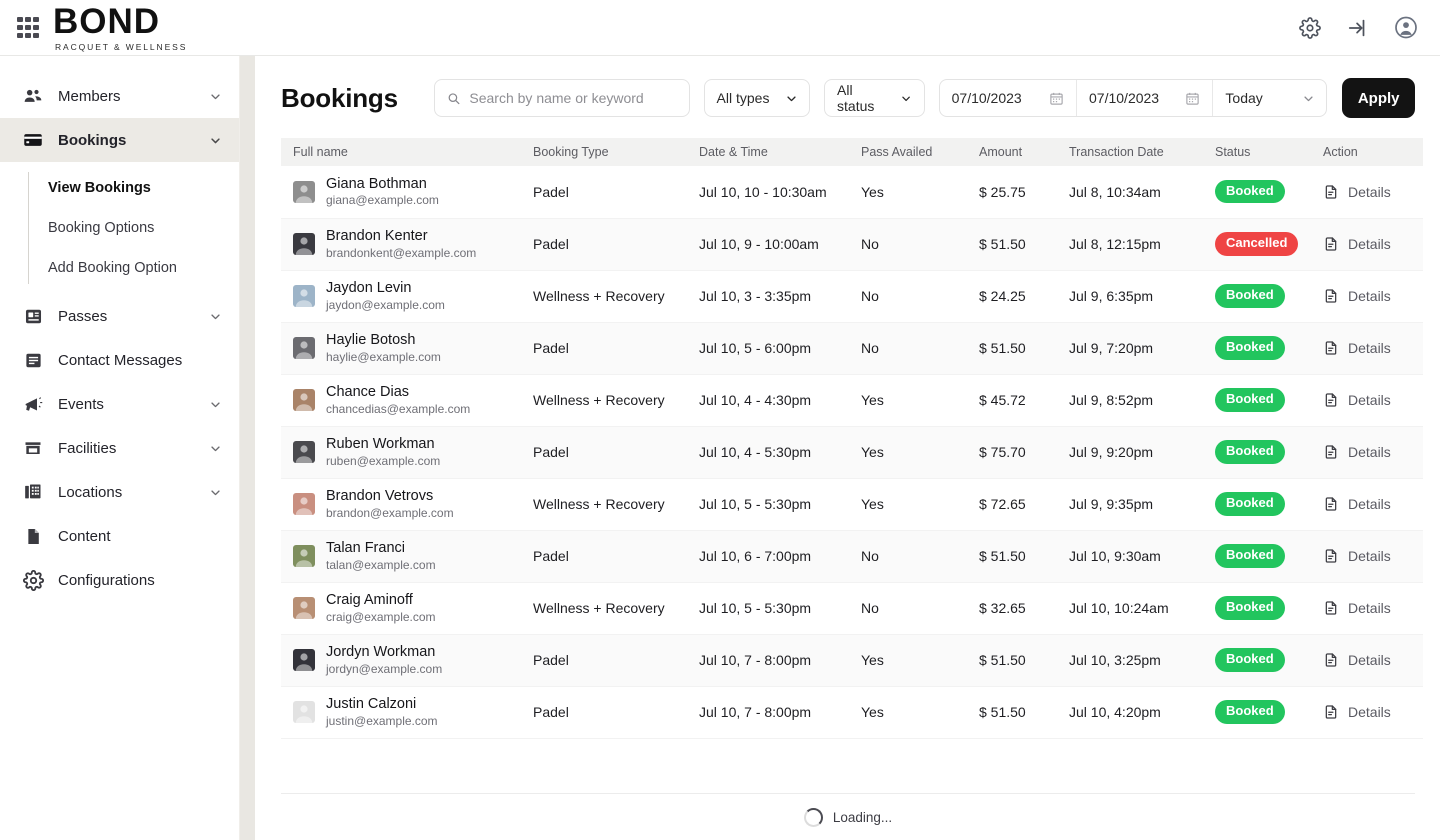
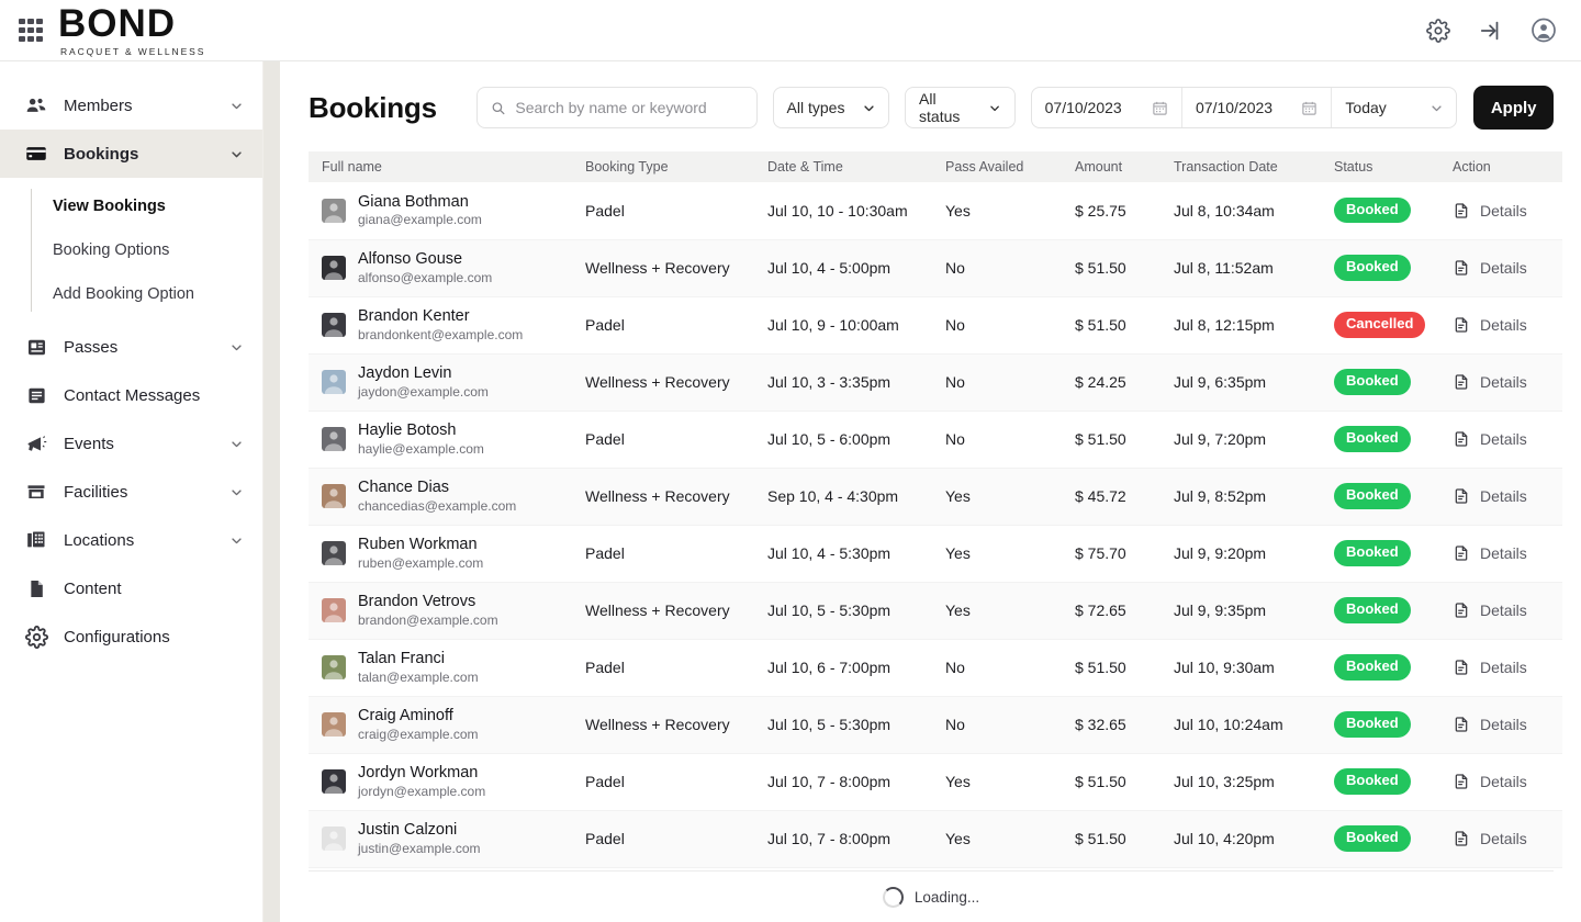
  BOND
  RACQUET & WELLNESS
  Members
  Bookings
  View Bookings
  Booking Options
  Add Booking Option
  Passes
  Contact Messages
  Events
  Facilities
  Locations
  Content
  Configurations
  Bookings
  Search by name or keyword
  All types
  All status
  07/10/2023
  07/10/2023
  Today
  Apply
  Full name	Booking Type	Date & Time	Pass Availed	Amount	Transaction Date	Status	Action
  Giana Bothmangiana@example.com	Padel	Jul 10, 10 - 10:30am	Yes	$ 25.75	Jul 8, 10:34am	Booked	Details
+ Alfonso Gousealfonso@example.com	Wellness + Recovery	Jul 10, 4 - 5:00pm	No	$ 51.50	Jul 8, 11:52am	Booked	Details
  Brandon Kenterbrandonkent@example.com	Padel	Jul 10, 9 - 10:00am	No	$ 51.50	Jul 8, 12:15pm	Cancelled	Details
  Jaydon Levinjaydon@example.com	Wellness + Recovery	Jul 10, 3 - 3:35pm	No	$ 24.25	Jul 9, 6:35pm	Booked	Details
  Haylie Botoshhaylie@example.com	Padel	Jul 10, 5 - 6:00pm	No	$ 51.50	Jul 9, 7:20pm	Booked	Details
- Chance Diaschancedias@example.com	Wellness + Recovery	Jul 10, 4 - 4:30pm	Yes	$ 45.72	Jul 9, 8:52pm	Booked	Details
+ Chance Diaschancedias@example.com	Wellness + Recovery	Sep 10, 4 - 4:30pm	Yes	$ 45.72	Jul 9, 8:52pm	Booked	Details
  Ruben Workmanruben@example.com	Padel	Jul 10, 4 - 5:30pm	Yes	$ 75.70	Jul 9, 9:20pm	Booked	Details
  Brandon Vetrovsbrandon@example.com	Wellness + Recovery	Jul 10, 5 - 5:30pm	Yes	$ 72.65	Jul 9, 9:35pm	Booked	Details
  Talan Francitalan@example.com	Padel	Jul 10, 6 - 7:00pm	No	$ 51.50	Jul 10, 9:30am	Booked	Details
  Craig Aminoffcraig@example.com	Wellness + Recovery	Jul 10, 5 - 5:30pm	No	$ 32.65	Jul 10, 10:24am	Booked	Details
  Jordyn Workmanjordyn@example.com	Padel	Jul 10, 7 - 8:00pm	Yes	$ 51.50	Jul 10, 3:25pm	Booked	Details
  Justin Calzonijustin@example.com	Padel	Jul 10, 7 - 8:00pm	Yes	$ 51.50	Jul 10, 4:20pm	Booked	Details
  Loading...
